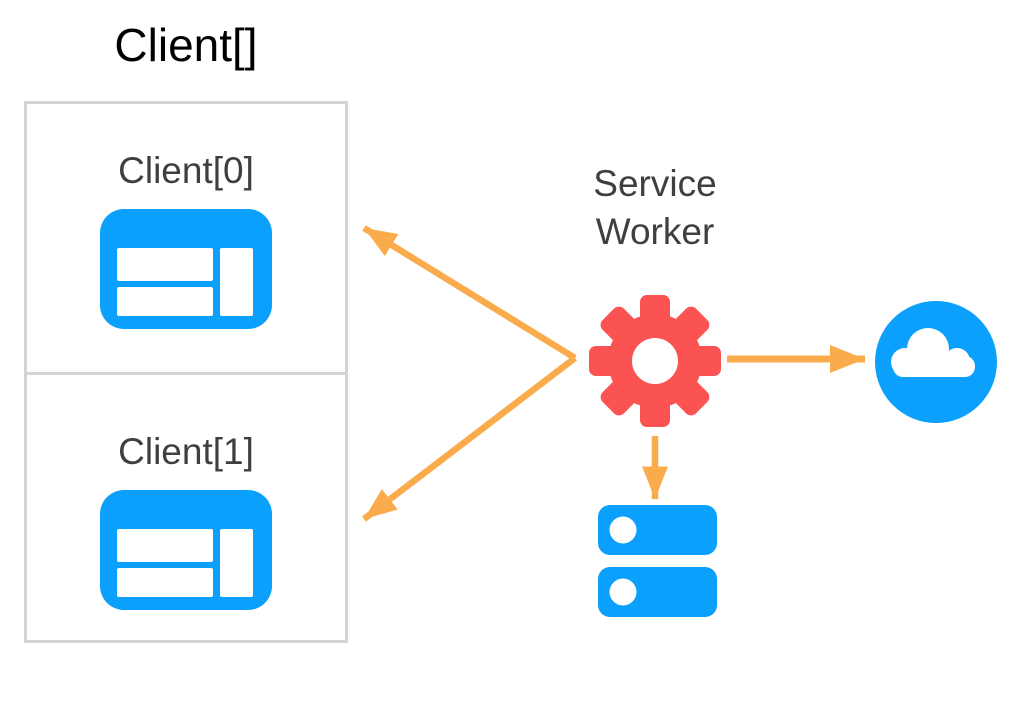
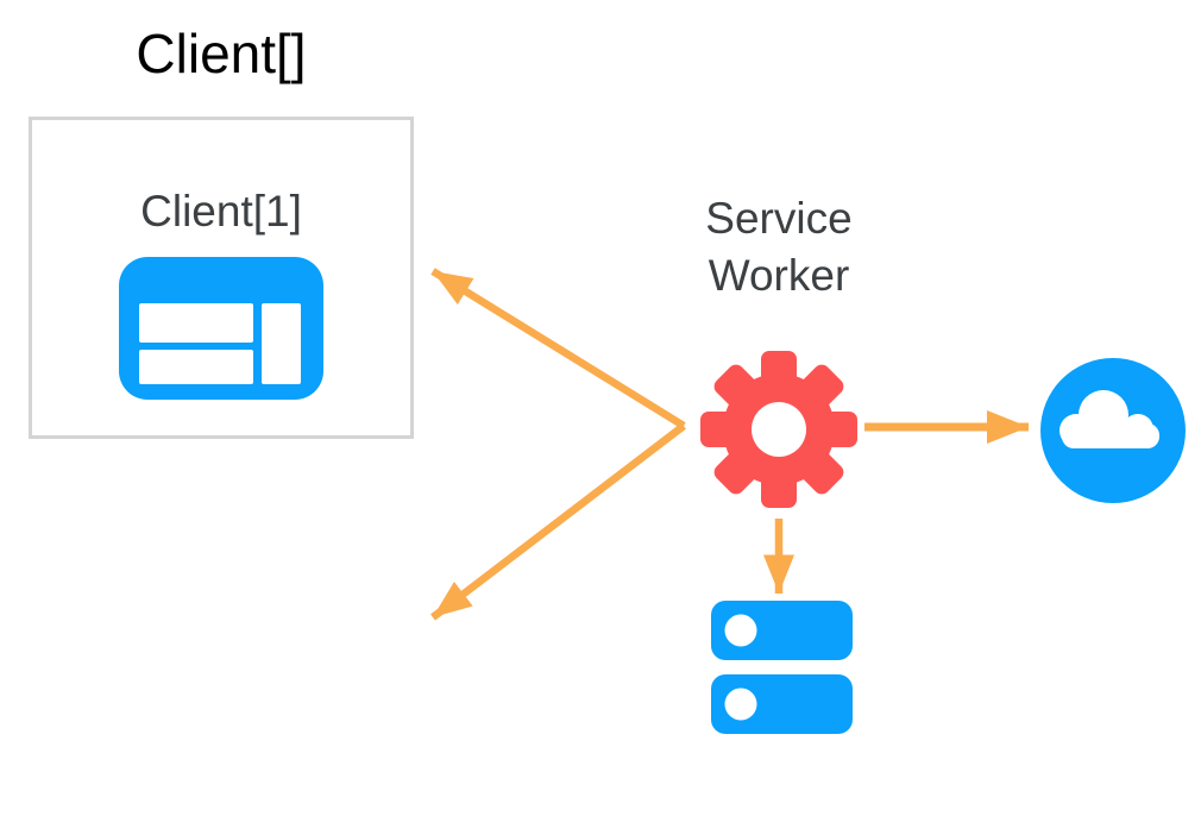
  Client[]
- Client[0]
  Client[1]
  Service Worker
